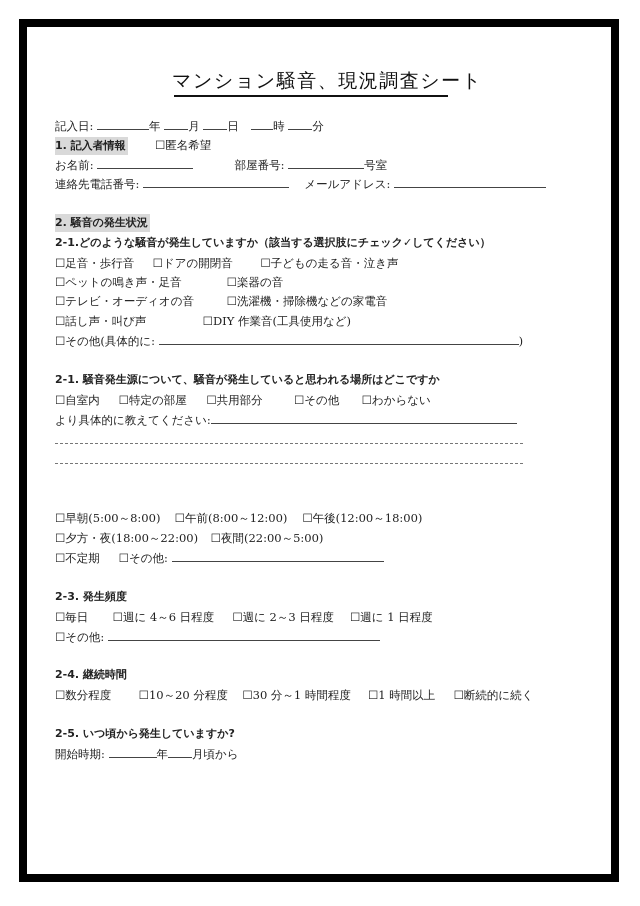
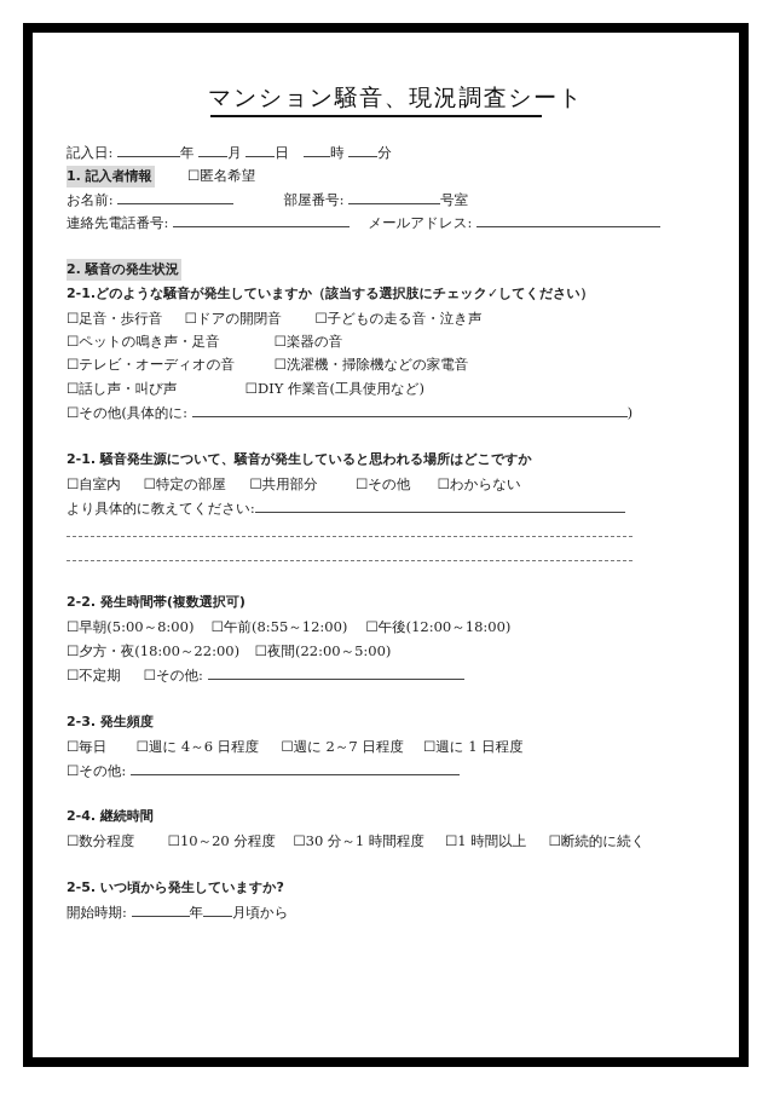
  マンション騒音、現況調査シート
  記入日: 年 月 日 時 分
  1. 記入者情報 ☐匿名希望
  お名前: 部屋番号: 号室
  連絡先電話番号: メールアドレス:
  2. 騒音の発生状況
  2-1.どのような騒音が発生していますか（該当する選択肢にチェック✓してください）
  ☐足音・歩行音 ☐ドアの開閉音 ☐子どもの走る音・泣き声
  ☐ペットの鳴き声・足音 ☐楽器の音
  ☐テレビ・オーディオの音 ☐洗濯機・掃除機などの家電音
  ☐話し声・叫び声 ☐DIY 作業音(工具使用など)
  ☐その他(具体的に: )
  2-1. 騒音発生源について、騒音が発生していると思われる場所はどこですか
  ☐自室内 ☐特定の部屋 ☐共用部分 ☐その他 ☐わからない
  より具体的に教えてください:
+ 2-2. 発生時間帯(複数選択可)
- ☐早朝(5:00～8:00) ☐午前(8:00～12:00) ☐午後(12:00～18:00)
+ ☐早朝(5:00～8:00) ☐午前(8:55～12:00) ☐午後(12:00～18:00)
  ☐夕方・夜(18:00～22:00) ☐夜間(22:00～5:00)
  ☐不定期 ☐その他:
  2-3. 発生頻度
- ☐毎日 ☐週に 4～6 日程度 ☐週に 2～3 日程度 ☐週に 1 日程度
+ ☐毎日 ☐週に 4～6 日程度 ☐週に 2～7 日程度 ☐週に 1 日程度
  ☐その他:
  2-4. 継続時間
  ☐数分程度 ☐10～20 分程度 ☐30 分～1 時間程度 ☐1 時間以上 ☐断続的に続く
  2-5. いつ頃から発生していますか?
  開始時期: 年 月頃から
